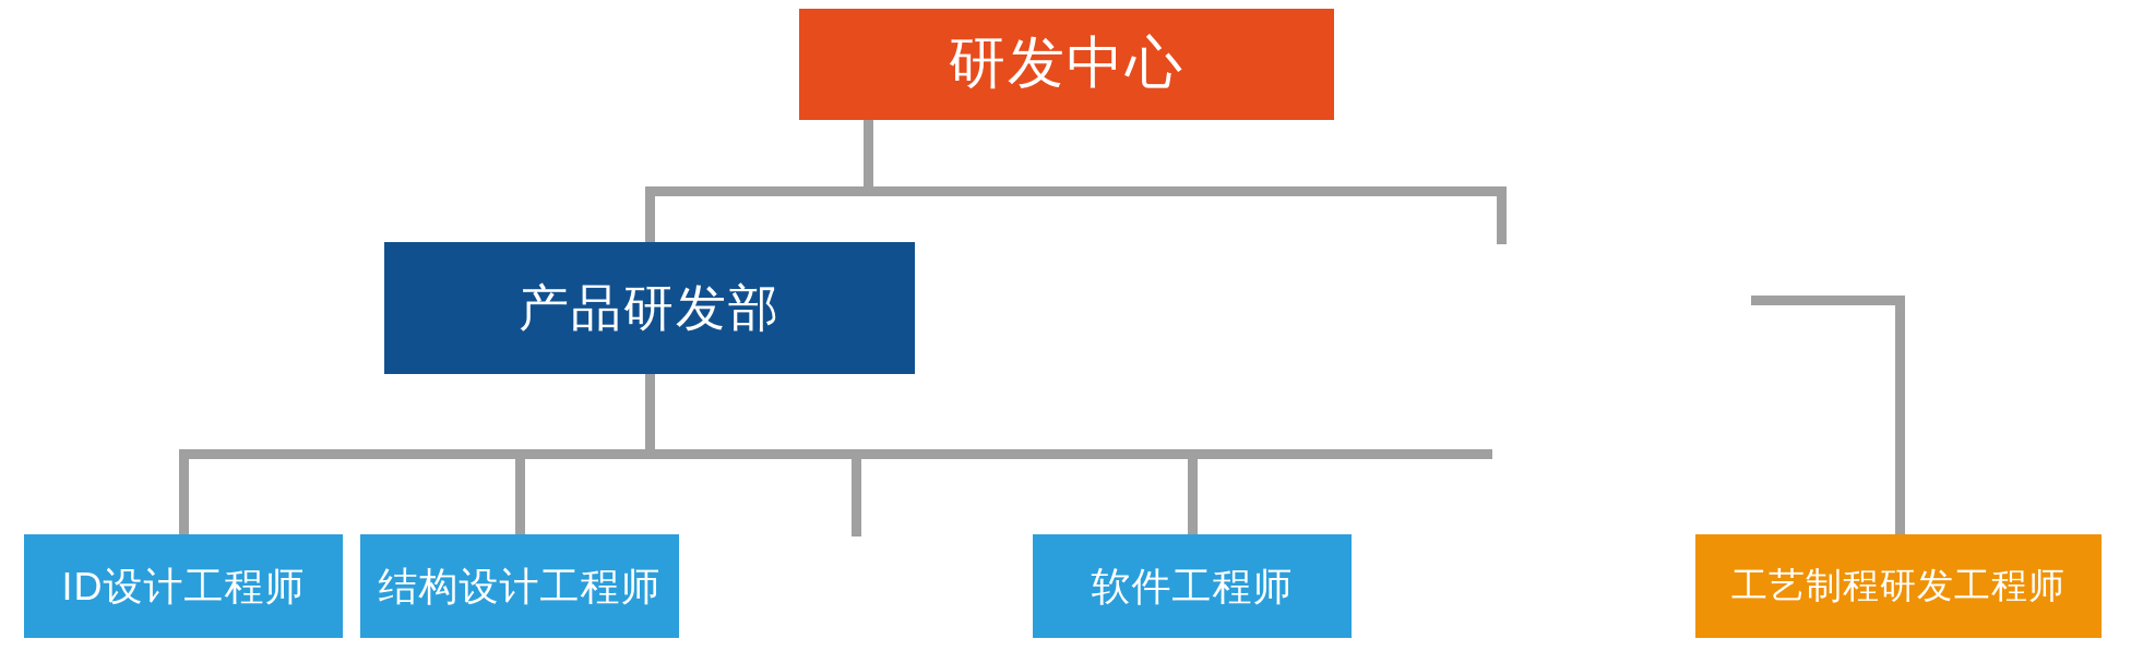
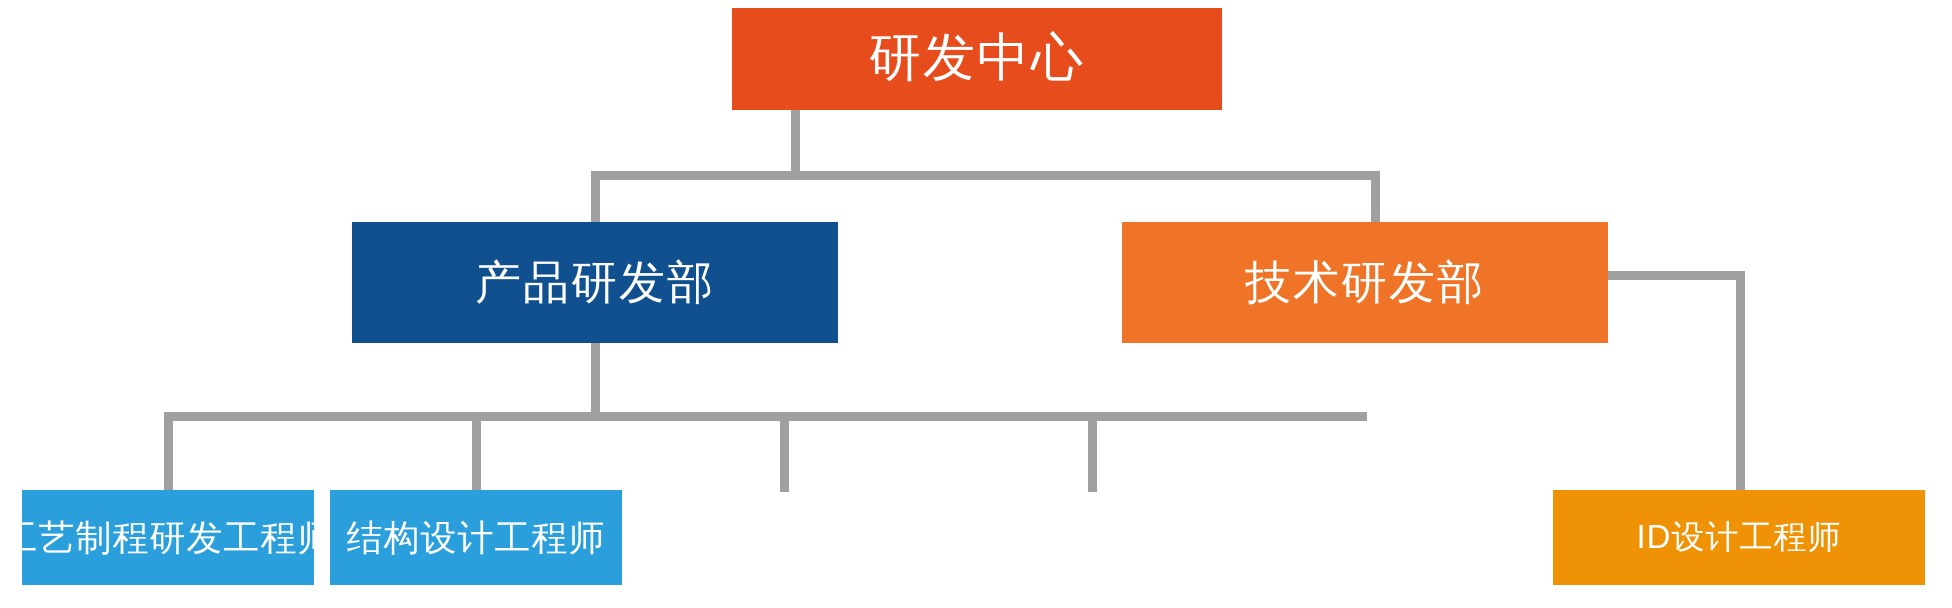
  研发中心
  产品研发部
+ 技术研发部
- ID设计工程师
+ 工艺制程研发工程师
  结构设计工程师
- 软件工程师
- 工艺制程研发工程师
+ ID设计工程师
